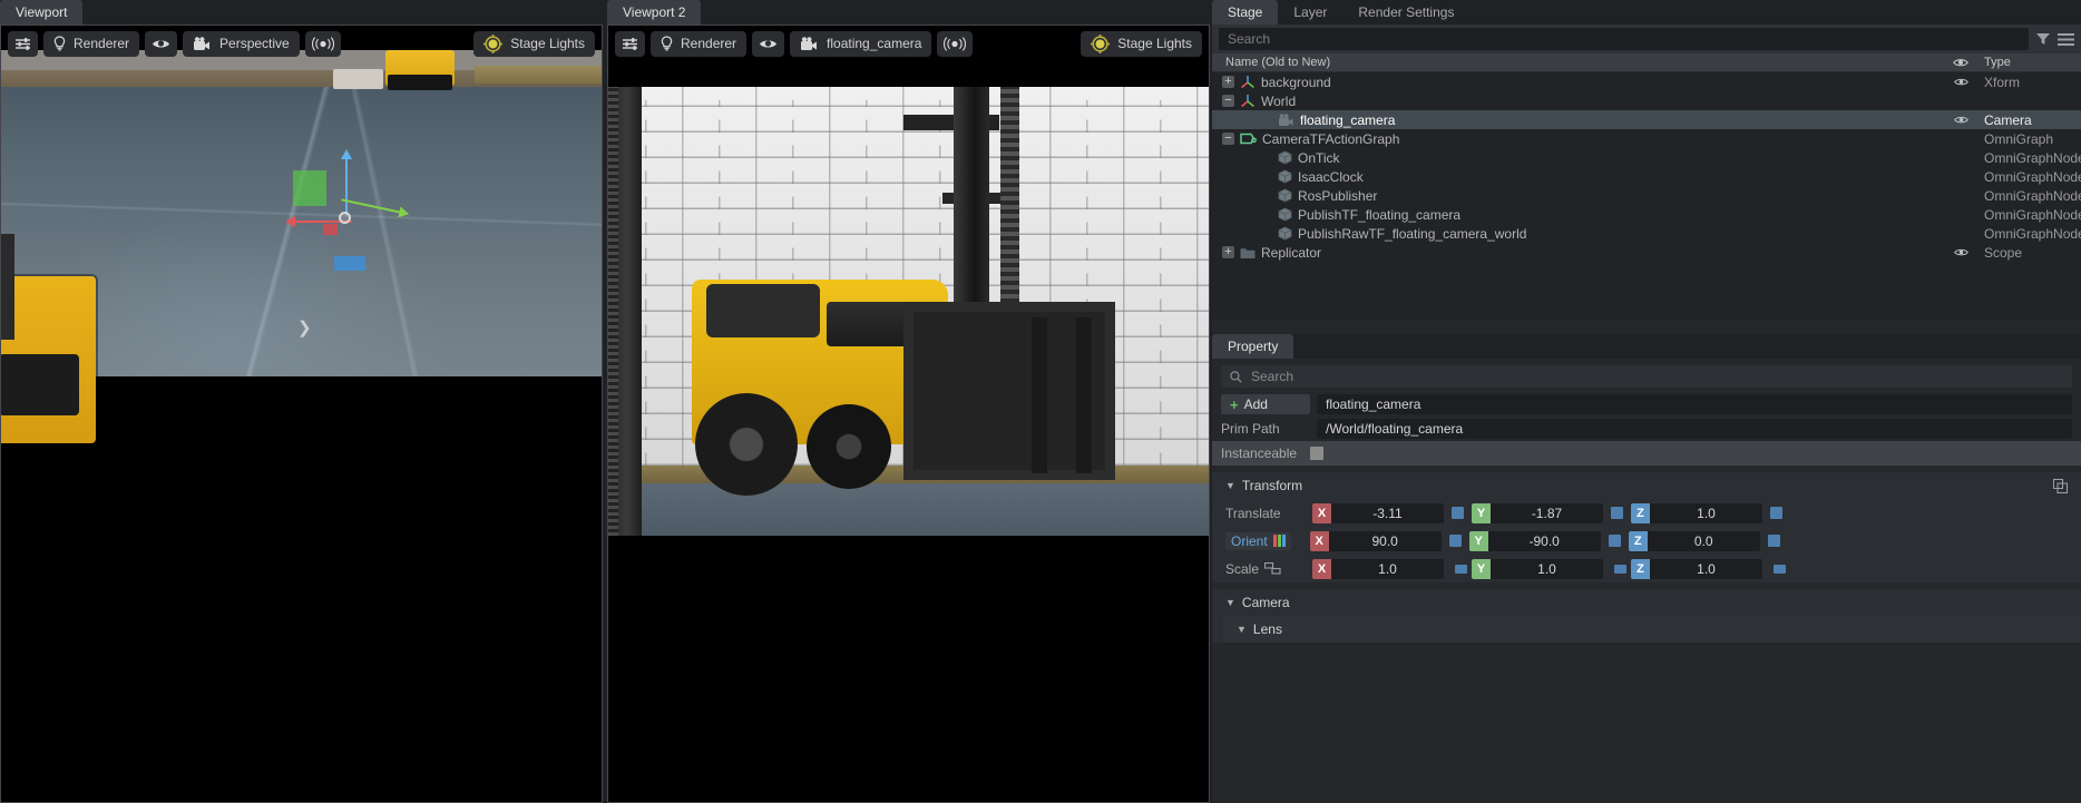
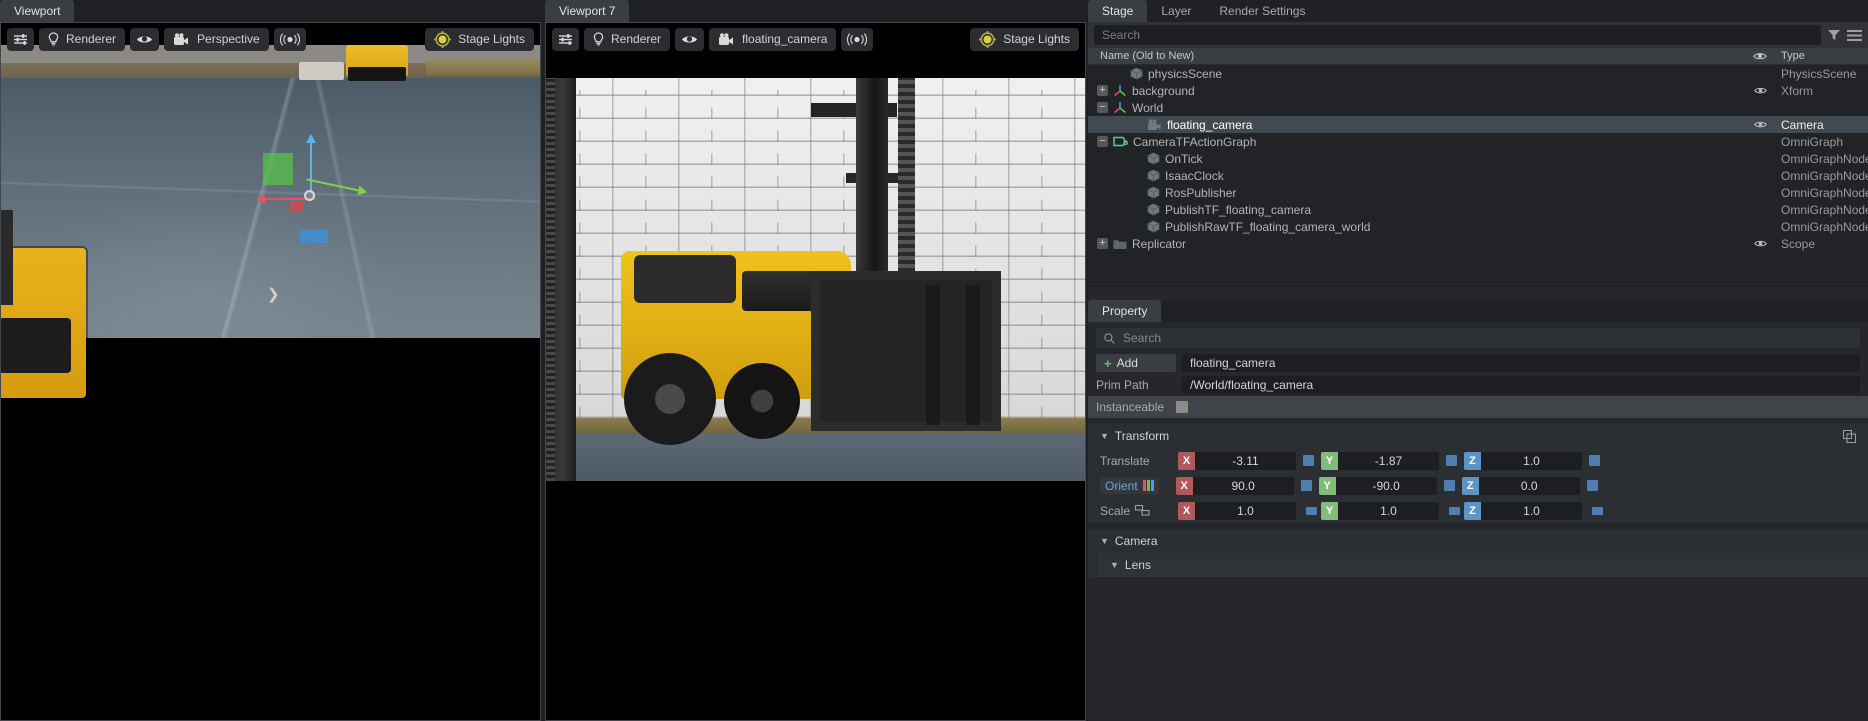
  Viewport
  ❯
  Renderer
  Perspective
  Stage Lights
- Viewport 2
+ Viewport 7
  Renderer
  floating_camera
  Stage Lights
  Stage
  Layer
  Render Settings
  Search
  Name (Old to New)
  Type
+ physicsScene
+ PhysicsScene
  +
  background
  Xform
  −
  World
  floating_camera
  Camera
  −
  CameraTFActionGraph
  OmniGraph
  OnTick
  OmniGraphNod
  IsaacClock
  OmniGraphNod
  RosPublisher
  OmniGraphNod
  PublishTF_floating_camera
  OmniGraphNod
  PublishRawTF_floating_camera_world
  OmniGraphNod
  +
  Replicator
  Scope
  Property
  Search
  +
  Add
  floating_camera
  Prim Path
  /World/floating_camera
  Instanceable
  ▼
  Transform
  Translate
  X
  -3.11
  Y
  -1.87
  Z
  1.0
  Orient
  X
  90.0
  Y
  -90.0
  Z
  0.0
  Scale
  X
  1.0
  Y
  1.0
  Z
  1.0
  ▼
  Camera
  ▼
  Lens
